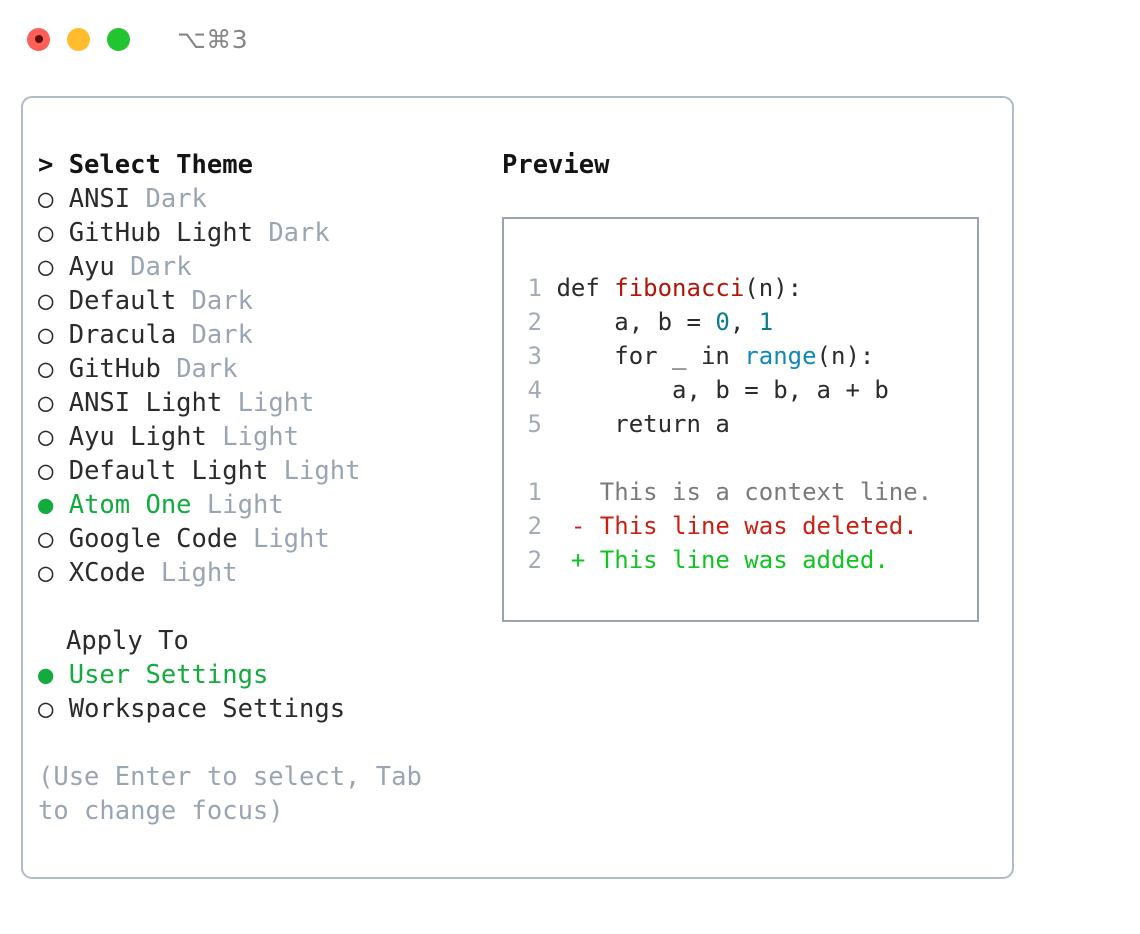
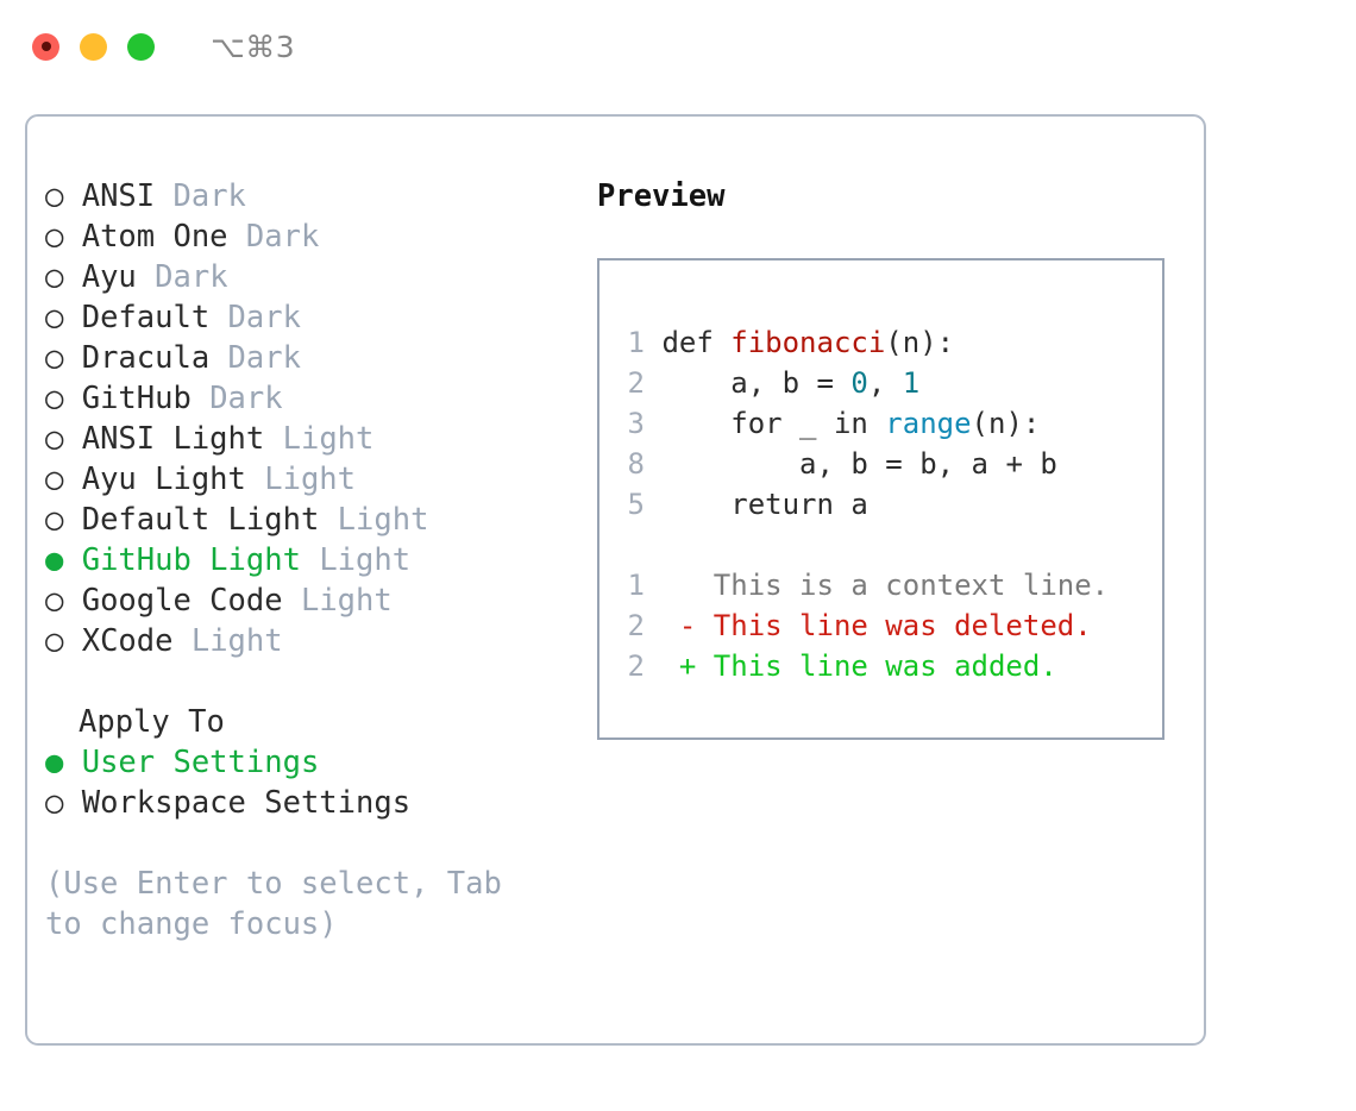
  ⌥⌘3
- > Select Theme
  ○ ANSI Dark
- ○ GitHub Light Dark
+ ○ Atom One Dark
  ○ Ayu Dark
  ○ Default Dark
  ○ Dracula Dark
  ○ GitHub Dark
  ○ ANSI Light Light
  ○ Ayu Light Light
  ○ Default Light Light
- ● Atom One Light
+ ● GitHub Light Light
  ○ Google Code Light
  ○ XCode Light
  Apply To
  ● User Settings
  ○ Workspace Settings
  (Use Enter to select, Tab to change focus)
  Preview
  1 def fibonacci(n):
  2 a, b = 0, 1
  3 for _ in range(n):
- 4 a, b = b, a + b
+ 8 a, b = b, a + b
  5 return a
  1 This is a context line.
  2 - This line was deleted.
  2 + This line was added.
